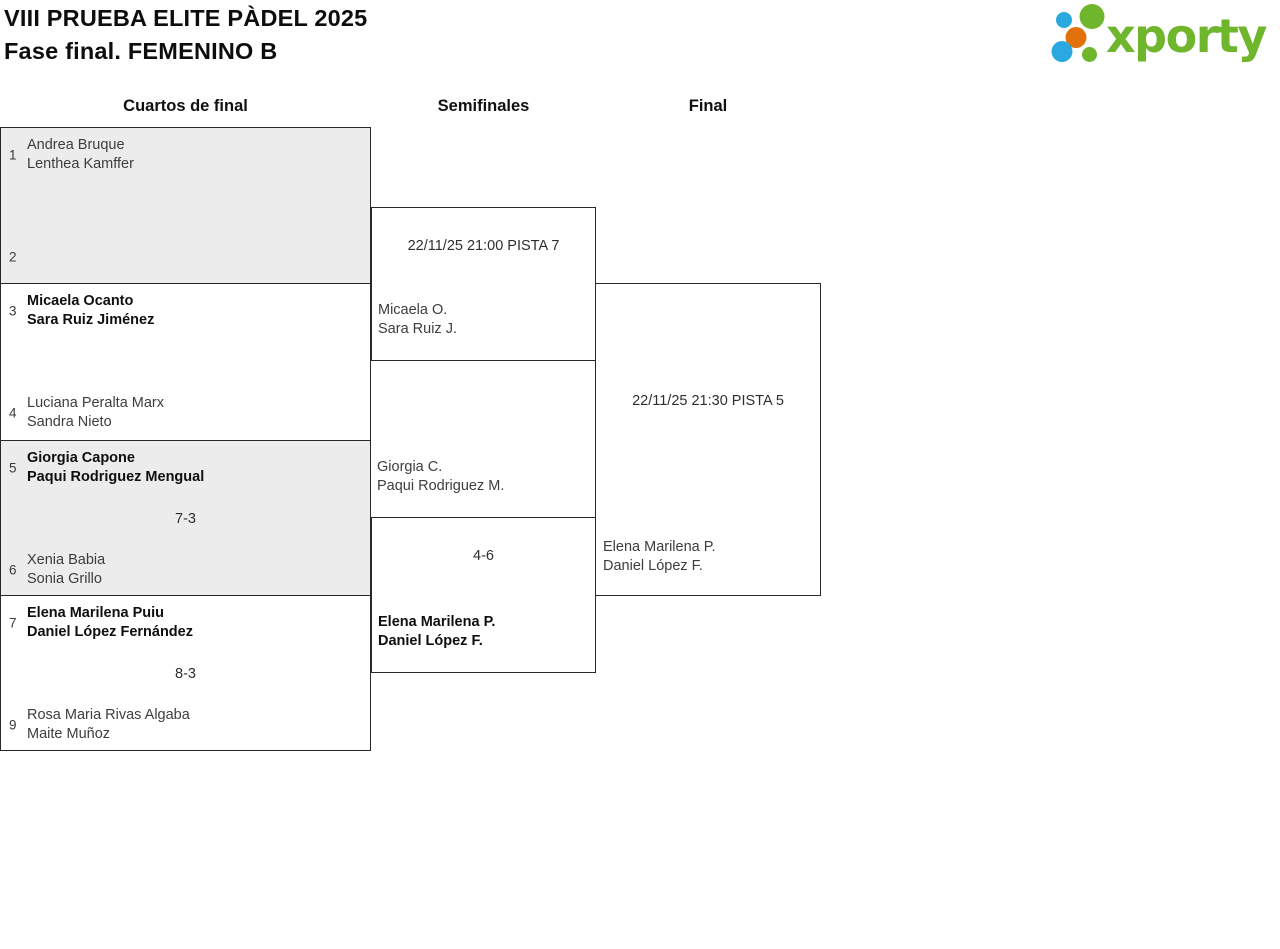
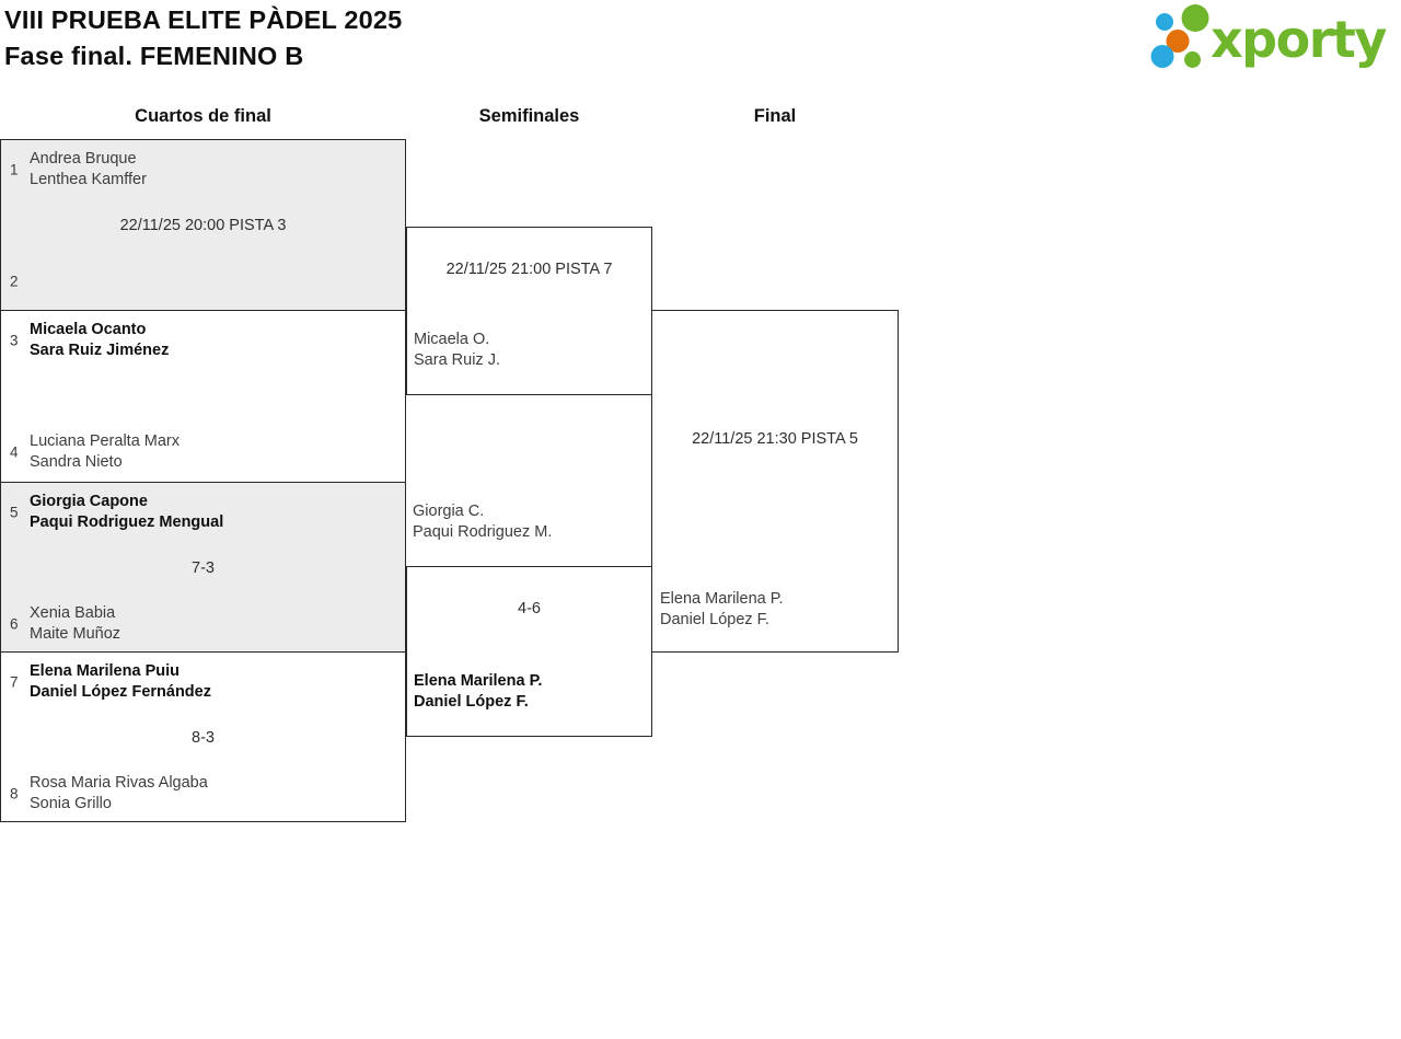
  VIII PRUEBA ELITE PÀDEL 2025
  Fase final. FEMENINO B
  xporty
  Cuartos de final
  Semifinales
  Final
  1
  Andrea Bruque
  Lenthea Kamffer
+ 22/11/25 20:00 PISTA 3
  2
  3
  Micaela Ocanto
  Sara Ruiz Jiménez
  4
  Luciana Peralta Marx
  Sandra Nieto
  5
  Giorgia Capone
  Paqui Rodriguez Mengual
  7-3
  6
  Xenia Babia
- Sonia Grillo
+ Maite Muñoz
  7
  Elena Marilena Puiu
  Daniel López Fernández
  8-3
- 9
+ 8
  Rosa Maria Rivas Algaba
- Maite Muñoz
+ Sonia Grillo
  22/11/25 21:00 PISTA 7
  Micaela O.
  Sara Ruiz J.
  Giorgia C.
  Paqui Rodriguez M.
  4-6
  Elena Marilena P.
  Daniel López F.
  22/11/25 21:30 PISTA 5
  Elena Marilena P.
  Daniel López F.
